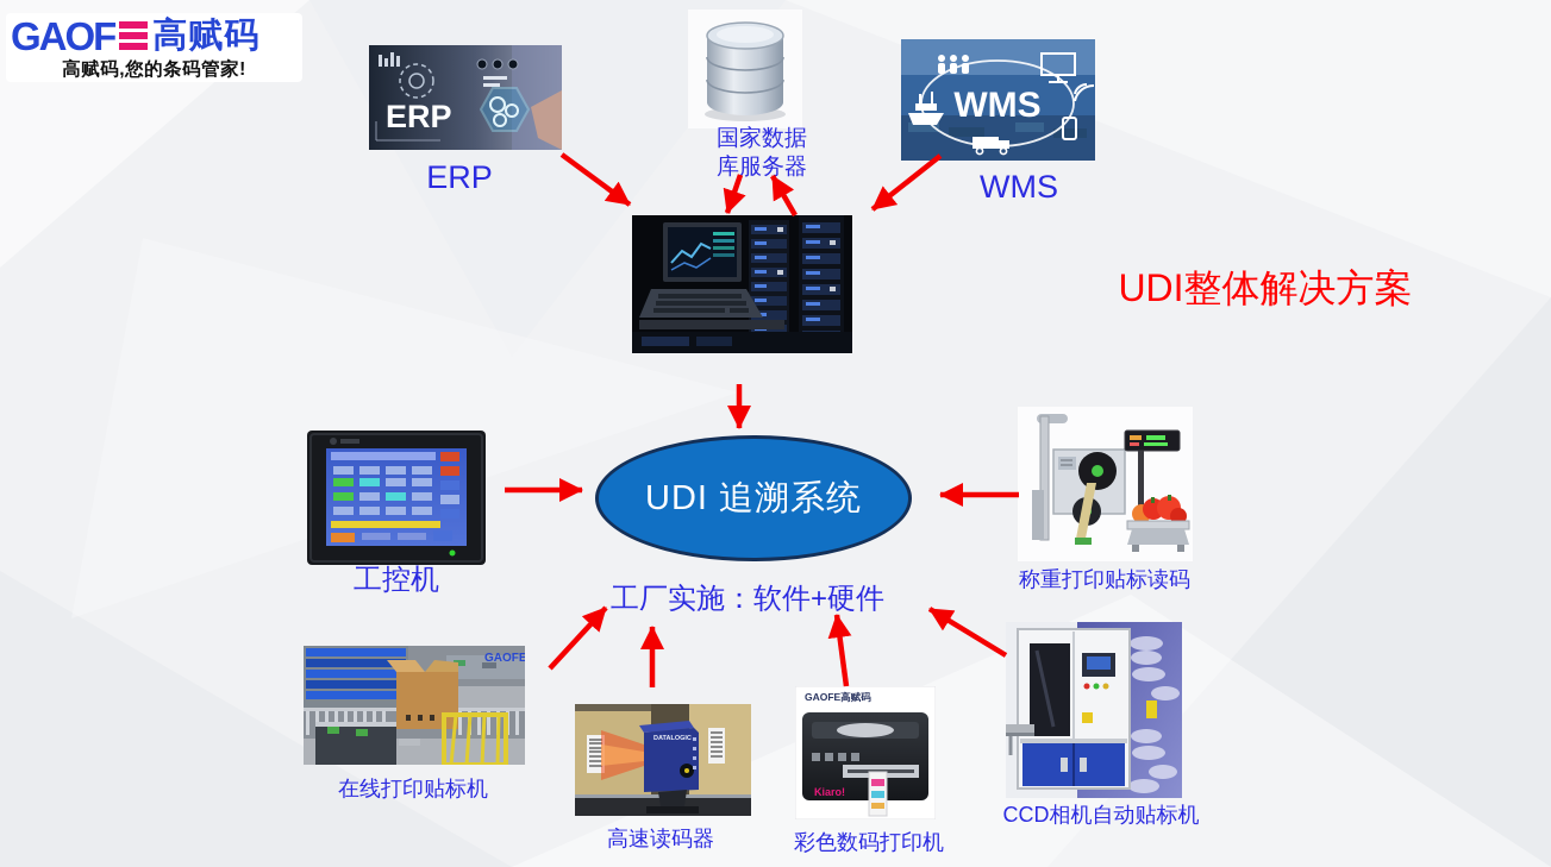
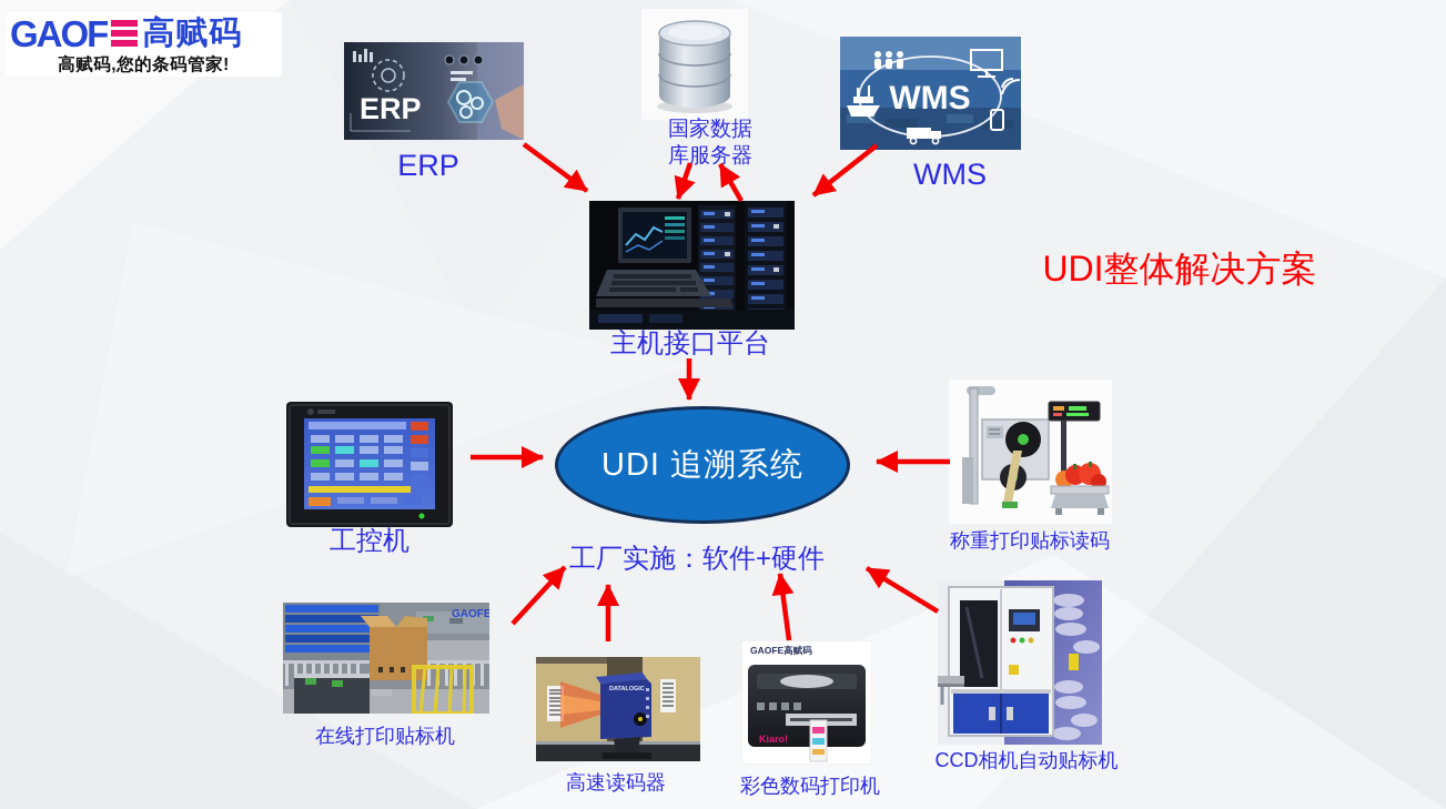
  GAOF
  高赋码
  高赋码,您的条码管家!
  ERP
  ERP
  国家数据
  库服务器
  WMS
  WMS
+ 主机接口平台
  UDI整体解决方案
  UDI 追溯系统
  工厂实施：软件+硬件
  工控机
  称重打印贴标读码
  GAOFE
  在线打印贴标机
  高速读码器
  GAOFE高赋码
  Kiaro!
  彩色数码打印机
  CCD相机自动贴标机
